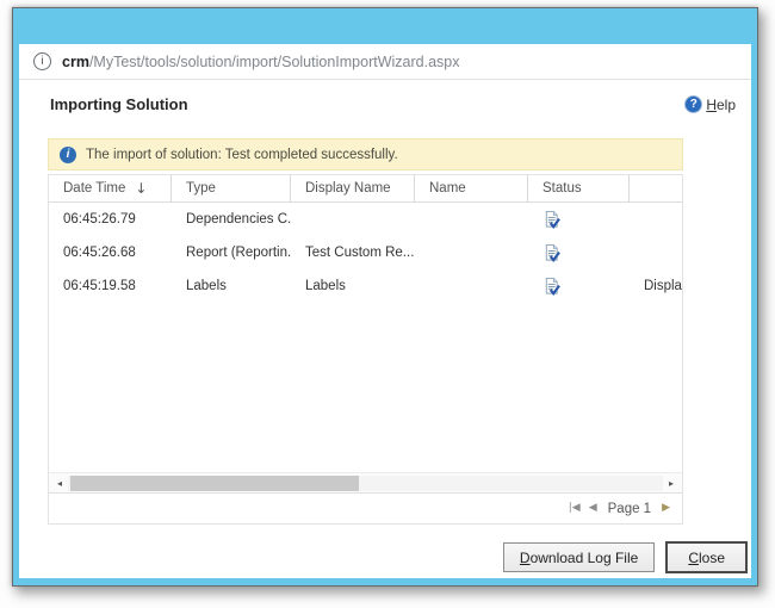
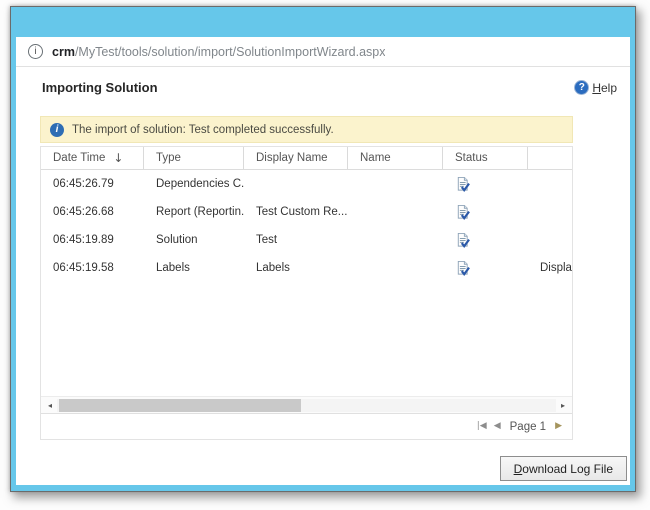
  i
  crm/MyTest/tools/solution/import/SolutionImportWizard.aspx
  Importing Solution
  ?
  Help
  i
  The import of solution: Test completed successfully.
  Date Time
  ↓
  Type
  Display Name
  Name
  Status
  06:45:26.79
  Dependencies C.
  06:45:26.68
  Report (Reportin.
  Test Custom Re...
+ 06:45:19.89
+ Solution
+ Test
  06:45:19.58
  Labels
  Labels
  Displa
  ◂
  ▸
  |◀
  ◀
  Page 1
  ▶
  Download Log File
- Close
